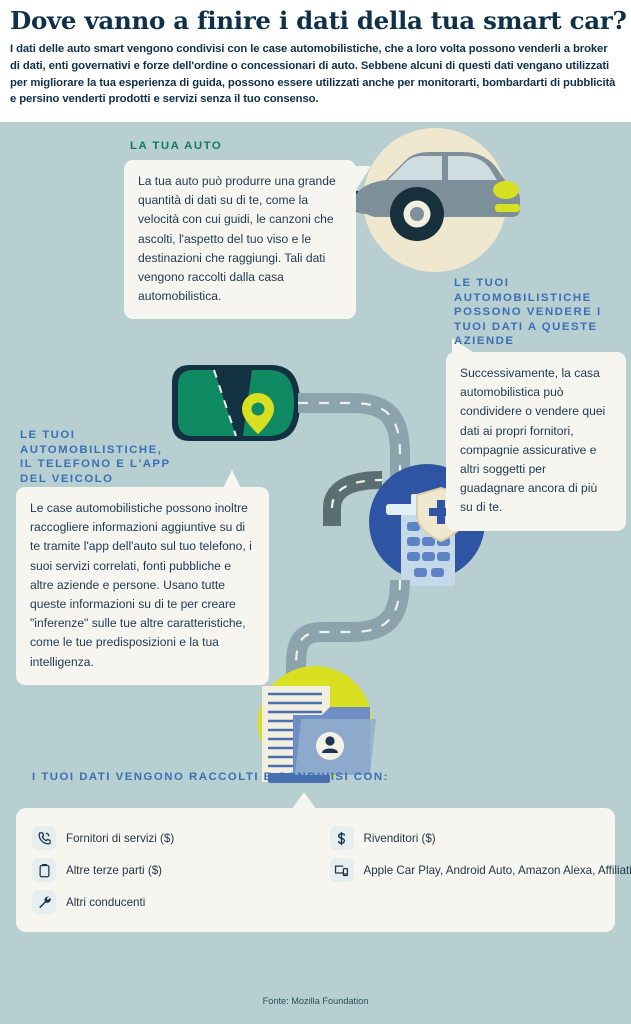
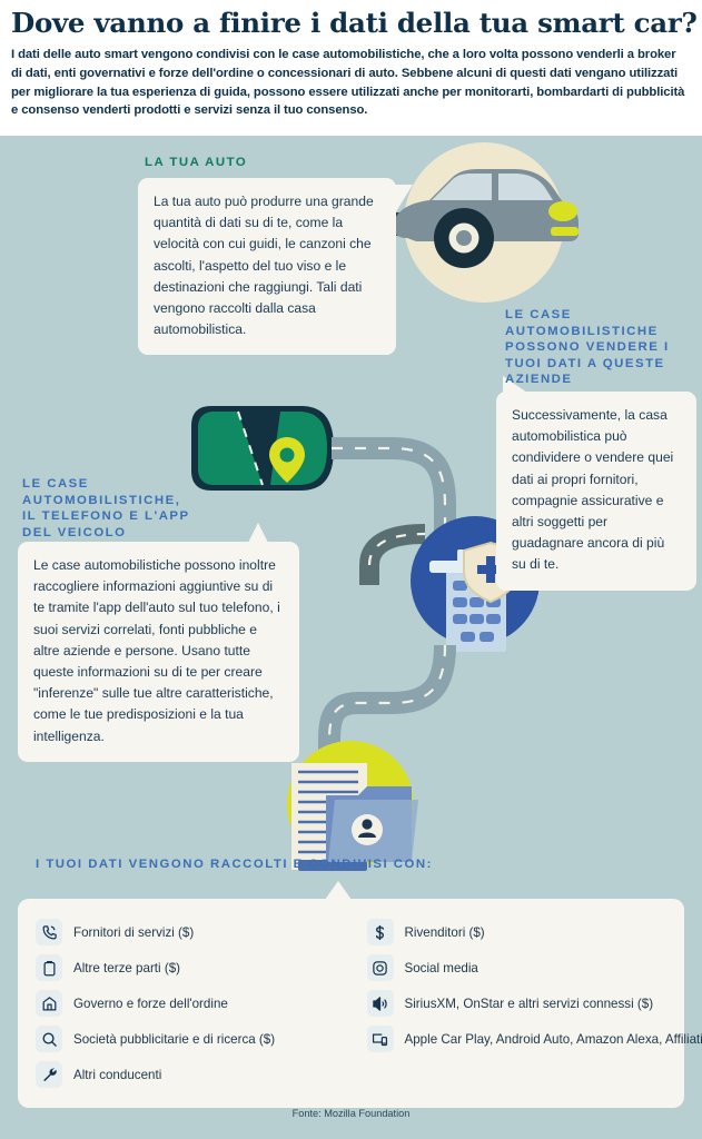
  Dove vanno a finire i dati della tua smart car?
- I dati delle auto smart vengono condivisi con le case automobilistiche, che a loro volta possono venderli a broker di dati, enti governativi e forze dell'ordine o concessionari di auto. Sebbene alcuni di questi dati vengano utilizzati per migliorare la tua esperienza di guida, possono essere utilizzati anche per monitorarti, bombardarti di pubblicità e persino venderti prodotti e servizi senza il tuo consenso.
+ I dati delle auto smart vengono condivisi con le case automobilistiche, che a loro volta possono venderli a broker di dati, enti governativi e forze dell'ordine o concessionari di auto. Sebbene alcuni di questi dati vengano utilizzati per migliorare la tua esperienza di guida, possono essere utilizzati anche per monitorarti, bombardarti di pubblicità e consenso venderti prodotti e servizi senza il tuo consenso.
  LA TUA AUTO
- LE TUOI AUTOMOBILISTICHE POSSONO VENDERE I TUOI DATI A QUESTE AZIENDE
+ LE CASE AUTOMOBILISTICHE POSSONO VENDERE I TUOI DATI A QUESTE AZIENDE
- LE TUOI AUTOMOBILISTICHE, IL TELEFONO E L'APP DEL VEICOLO
+ LE CASE AUTOMOBILISTICHE, IL TELEFONO E L'APP DEL VEICOLO
  La tua auto può produrre una grande quantità di dati su di te, come la velocità con cui guidi, le canzoni che ascolti, l'aspetto del tuo viso e le destinazioni che raggiungi. Tali dati vengono raccolti dalla casa automobilistica.
  Successivamente, la casa automobilistica può condividere o vendere quei dati ai propri fornitori, compagnie assicurative e altri soggetti per guadagnare ancora di più su di te.
  Le case automobilistiche possono inoltre raccogliere informazioni aggiuntive su di te tramite l'app dell'auto sul tuo telefono, i suoi servizi correlati, fonti pubbliche e altre aziende e persone. Usano tutte queste informazioni su di te per creare "inferenze" sulle tue altre caratteristiche, come le tue predisposizioni e la tua intelligenza.
  I TUOI DATI VENGONO RACCOLTI E CONDIVISI CON:
  Fornitori di servizi ($)
  Altre terze parti ($)
+ Governo e forze dell'ordine
+ Società pubblicitarie e di ricerca ($)
  Altri conducenti
  Rivenditori ($)
+ Social media
+ SiriusXM, OnStar e altri servizi connessi ($)
  Apple Car Play, Android Auto, Amazon Alexa, Affiliat
  Fonte: Mozilla Foundation
